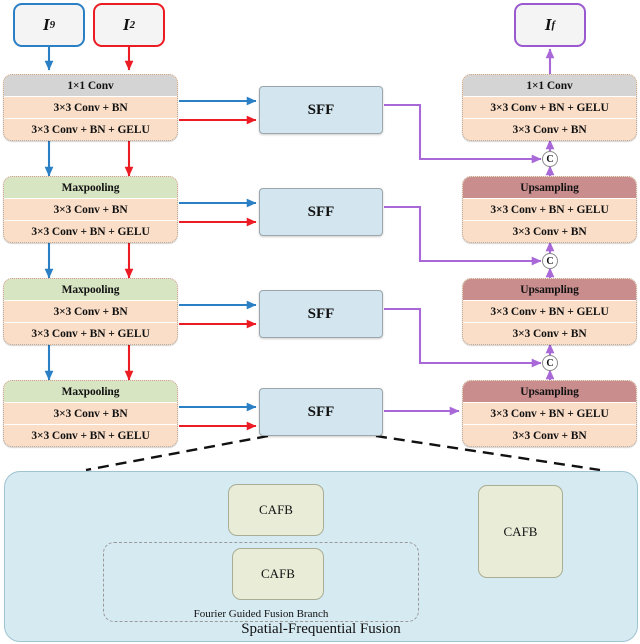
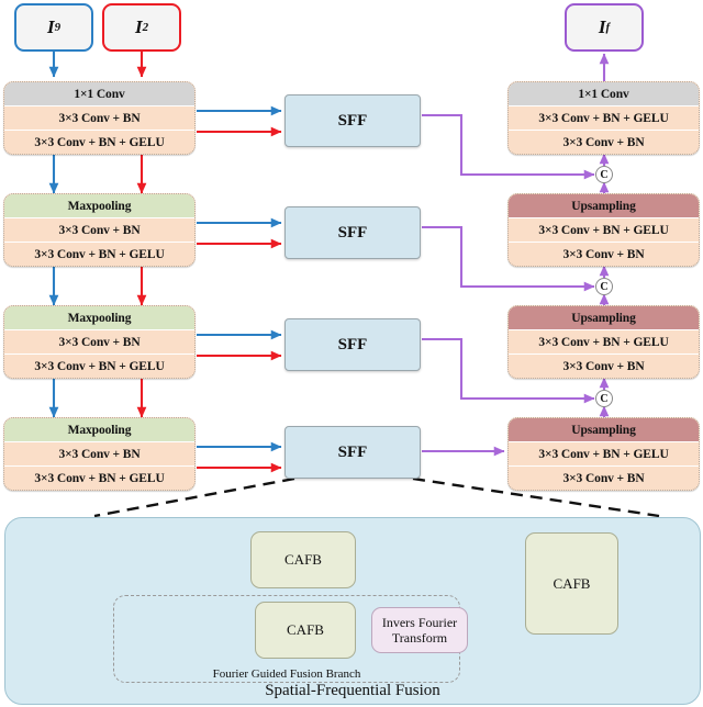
  I
  9
  I
  2
  I
  f
  1×1 Conv
  3×3 Conv + BN
  3×3 Conv + BN + GELU
  Maxpooling
  3×3 Conv + BN
  3×3 Conv + BN + GELU
  Maxpooling
  3×3 Conv + BN
  3×3 Conv + BN + GELU
  Maxpooling
  3×3 Conv + BN
  3×3 Conv + BN + GELU
  SFF
  SFF
  SFF
  SFF
  1×1 Conv
  3×3 Conv + BN + GELU
  3×3 Conv + BN
  Upsampling
  3×3 Conv + BN + GELU
  3×3 Conv + BN
  Upsampling
  3×3 Conv + BN + GELU
  3×3 Conv + BN
  Upsampling
  3×3 Conv + BN + GELU
  3×3 Conv + BN
  C
  C
  C
  Spatial-Frequential Fusion
  Fourier Guided Fusion Branch
  CAFB
  CAFB
+ Invers Fourier Transform
  CAFB
